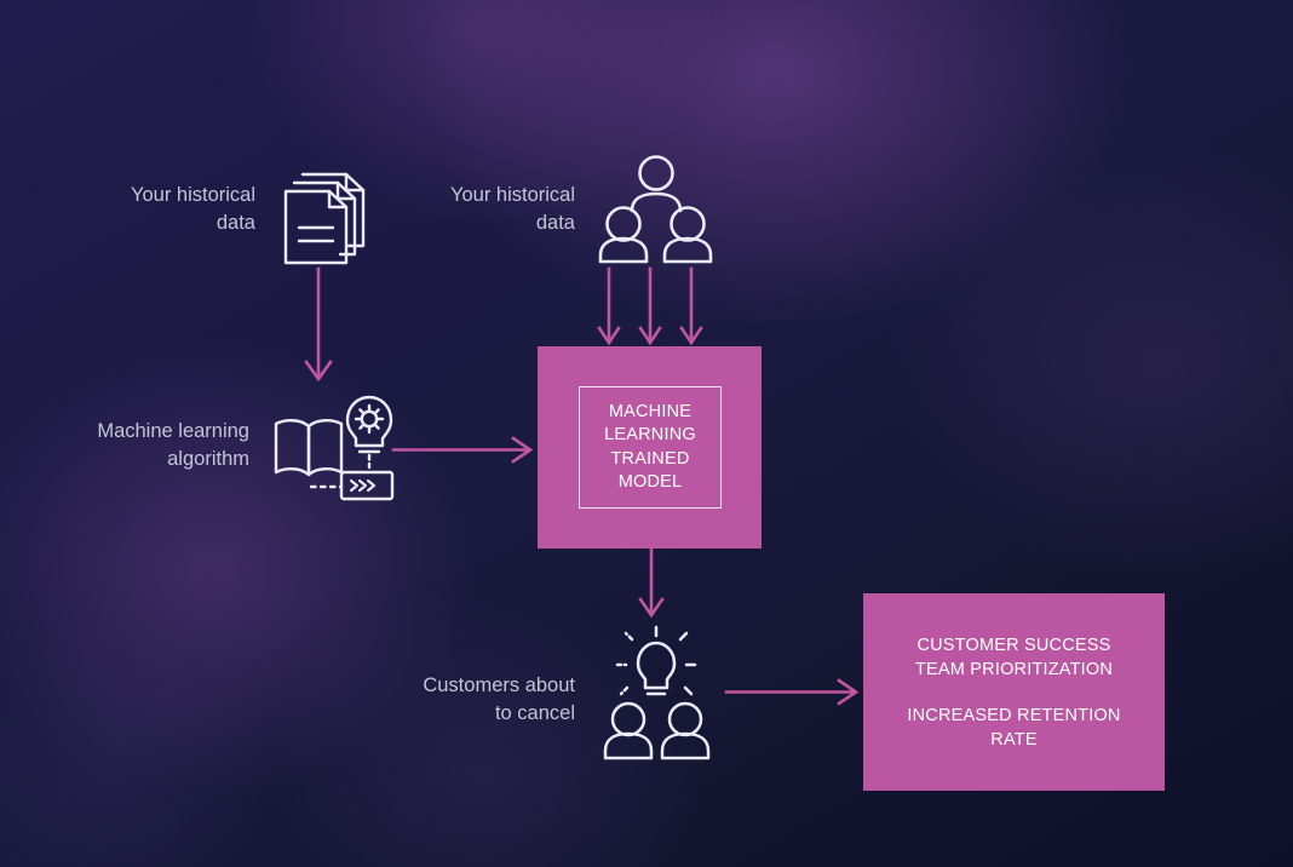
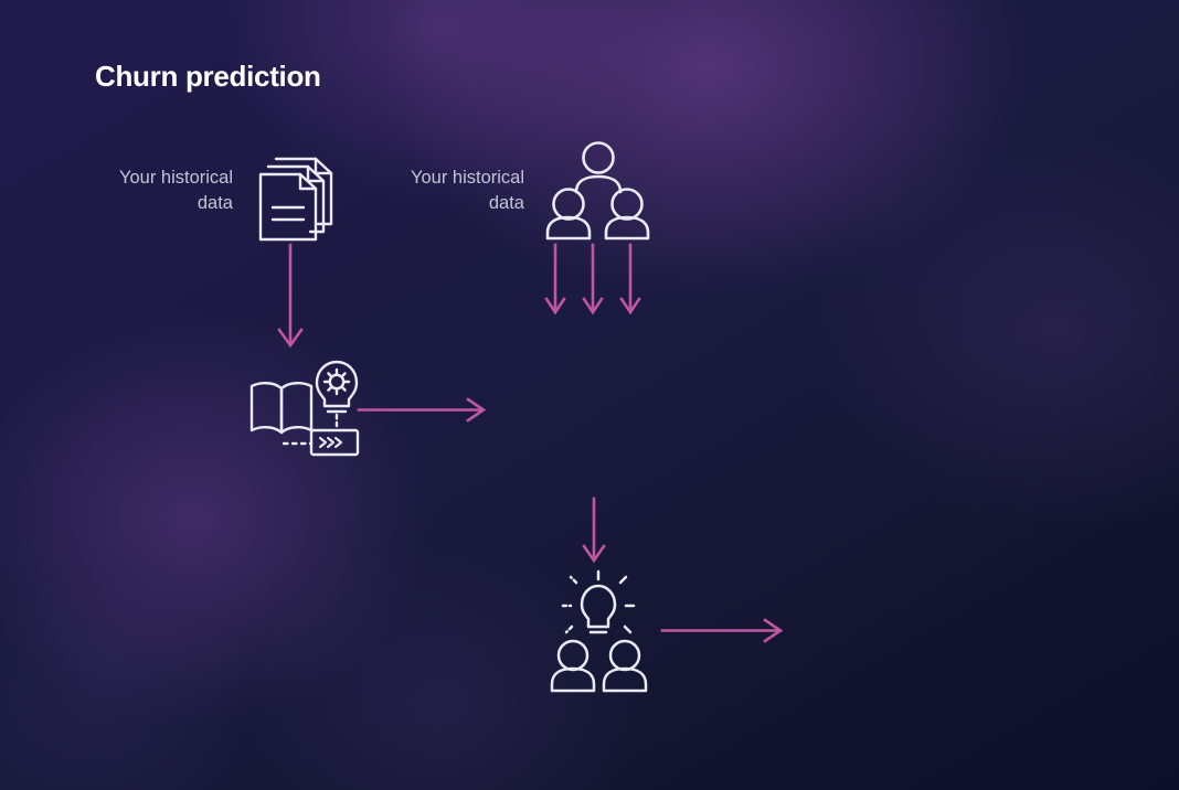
+ Churn prediction
  Your historical
  data
  Your historical
  data
- Machine learning
- algorithm
- MACHINE
- LEARNING
- TRAINED
- MODEL
- Customers about
- to cancel
- CUSTOMER SUCCESS
- TEAM PRIORITIZATION
- INCREASED RETENTION
- RATE
